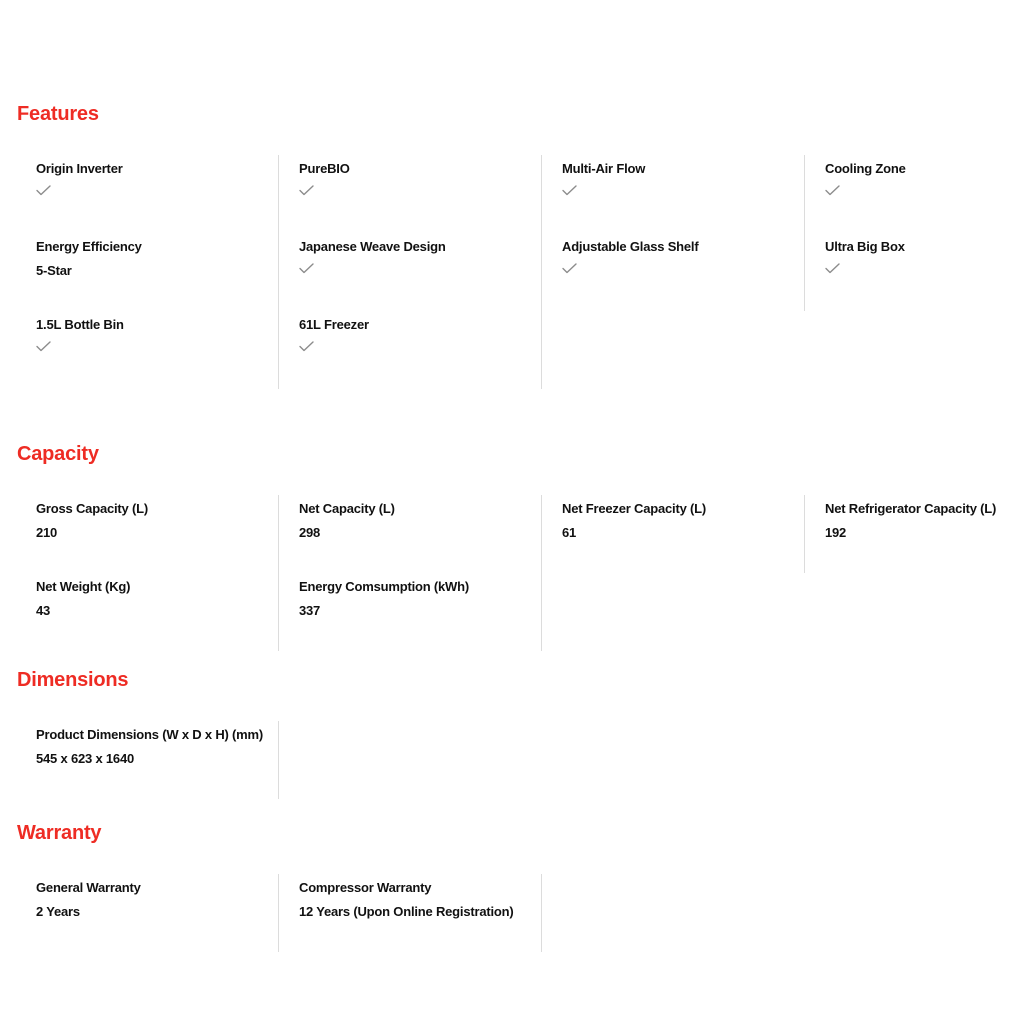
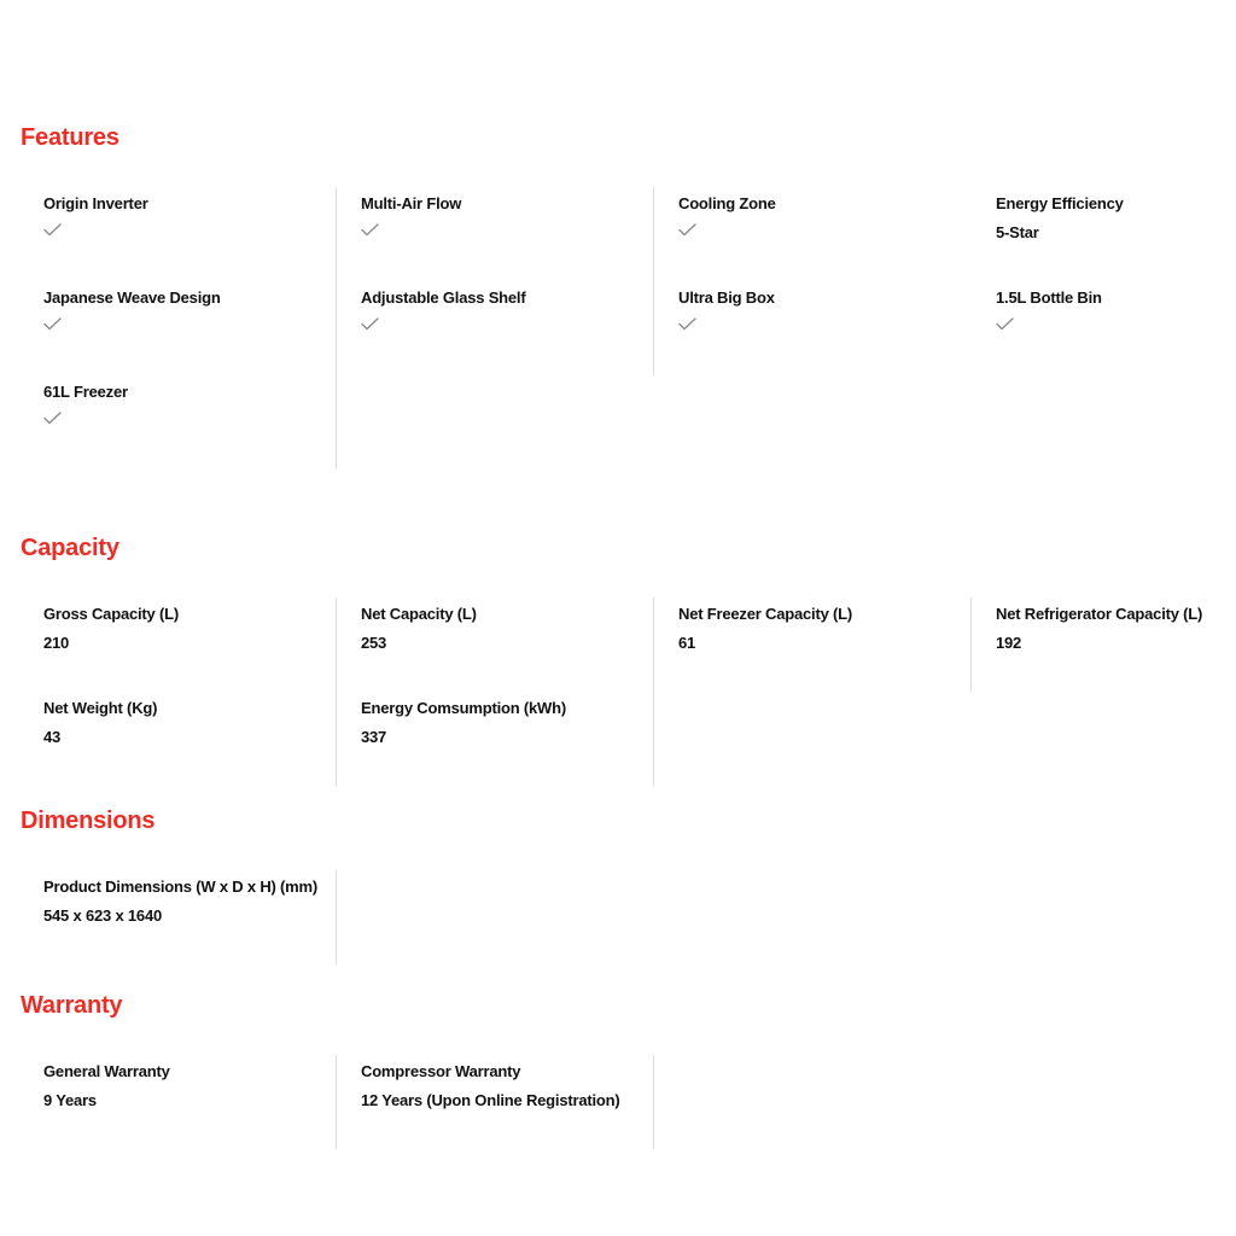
  Features
  Origin Inverter
- PureBIO
  Multi-Air Flow
  Cooling Zone
  Energy Efficiency
  5-Star
  Japanese Weave Design
  Adjustable Glass Shelf
  Ultra Big Box
  1.5L Bottle Bin
  61L Freezer
  Capacity
  Gross Capacity (L)
  210
  Net Capacity (L)
- 298
+ 253
  Net Freezer Capacity (L)
  61
  Net Refrigerator Capacity (L)
  192
  Net Weight (Kg)
  43
  Energy Comsumption (kWh)
  337
  Dimensions
  Product Dimensions (W x D x H) (mm)
  545 x 623 x 1640
  Warranty
  General Warranty
- 2 Years
+ 9 Years
  Compressor Warranty
  12 Years (Upon Online Registration)
